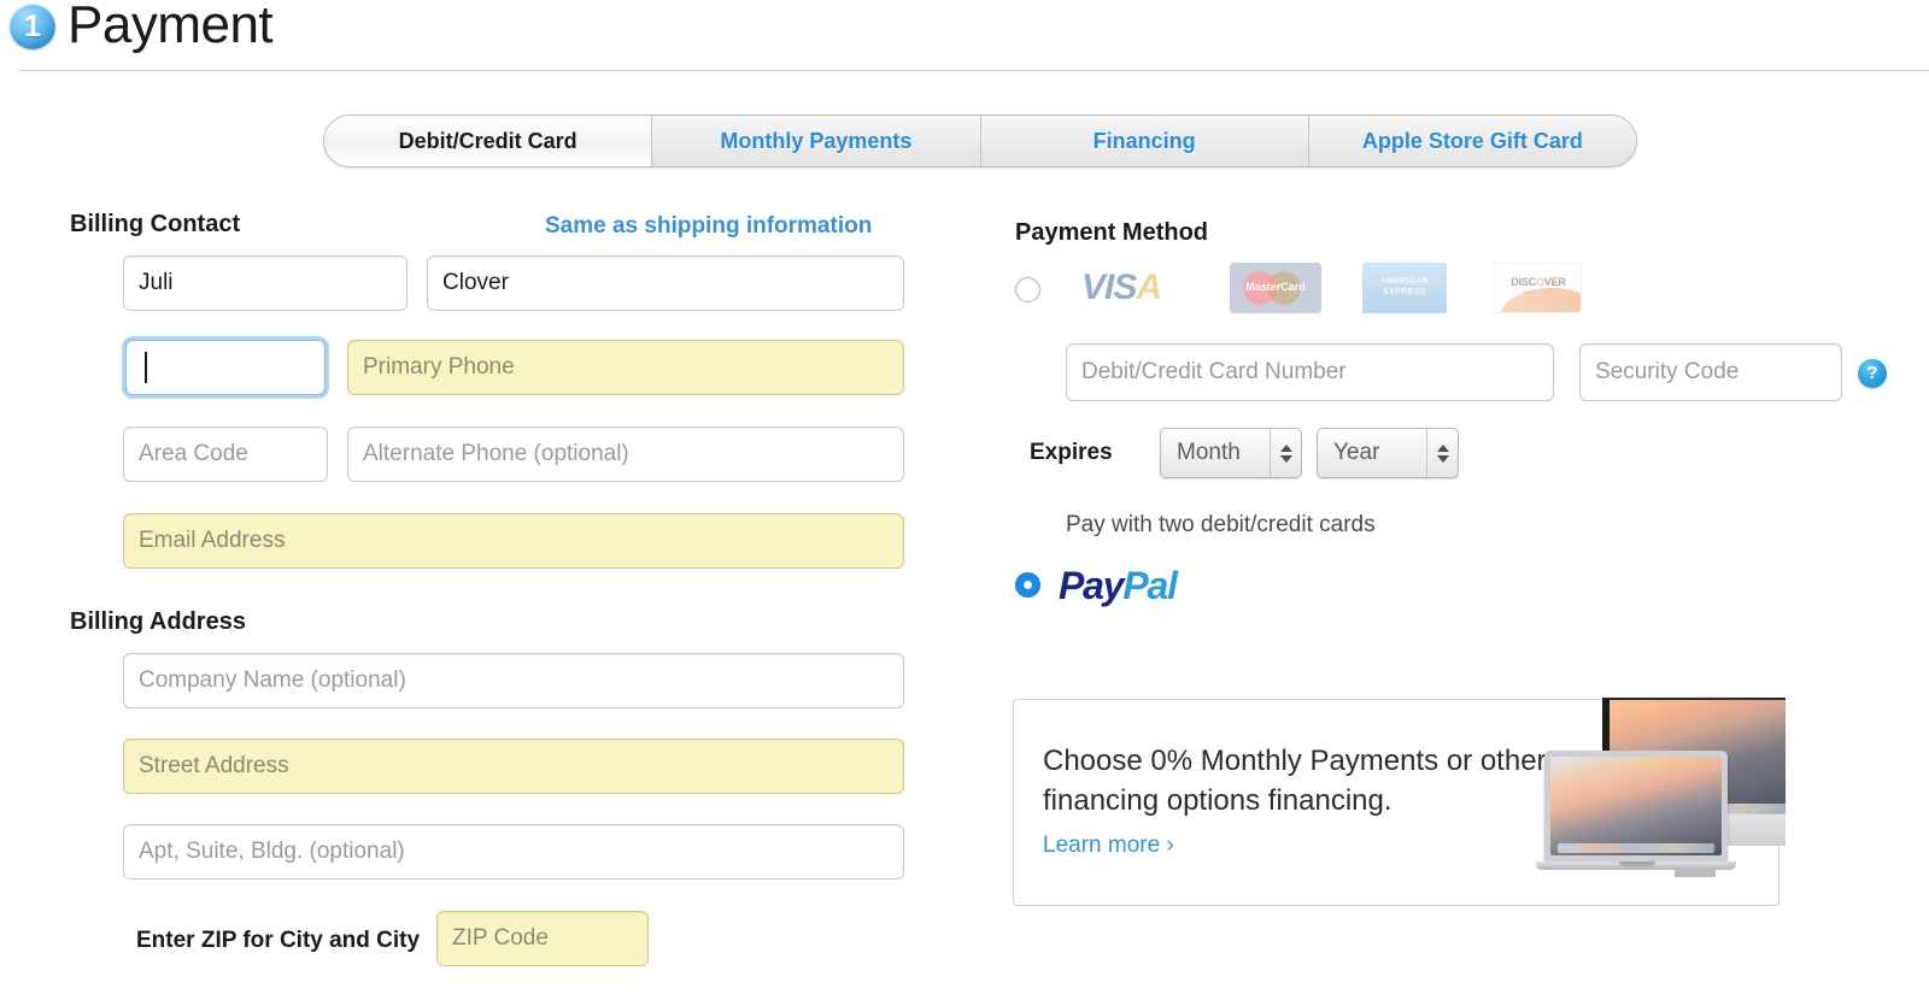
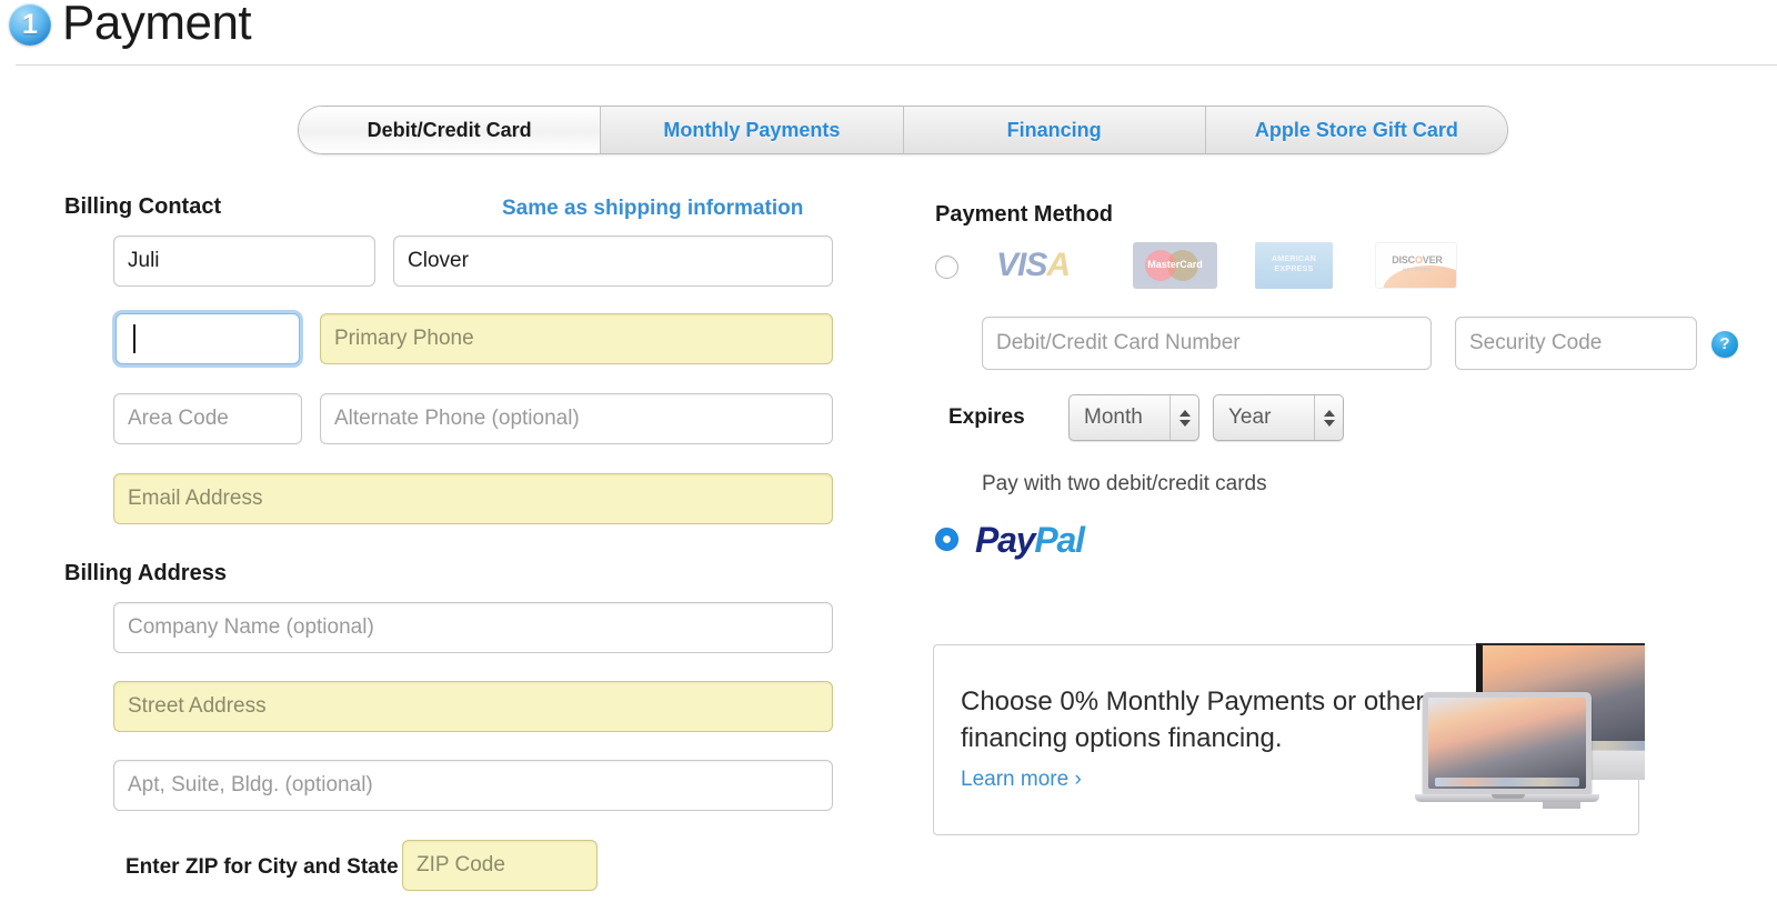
  1
  Payment
  Debit/Credit Card
  Monthly Payments
  Financing
  Apple Store Gift Card
  Billing Contact
  Same as shipping information
  Juli
  Clover
  Primary Phone
  Area Code
  Alternate Phone (optional)
  Email Address
  Billing Address
  Company Name (optional)
  Street Address
  Apt, Suite, Bldg. (optional)
- Enter ZIP for City and City
+ Enter ZIP for City and State
  ZIP Code
  Payment Method
  VISA
  MasterCard
  DISCOVER
  Debit/Credit Card Number
  Security Code
  ?
  Expires
  Month
  Year
  Pay with two debit/credit cards
  PayPal
  Choose 0% Monthly Payments or other financing options financing.
  Learn more ›
